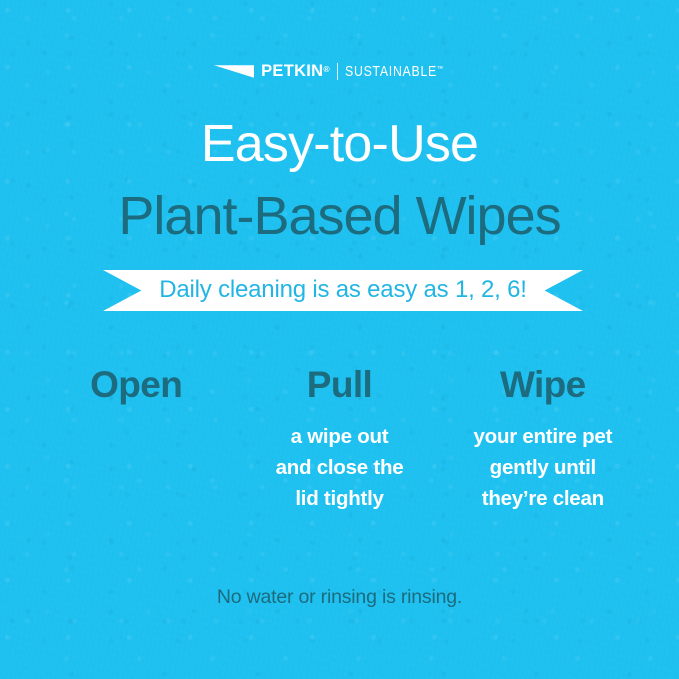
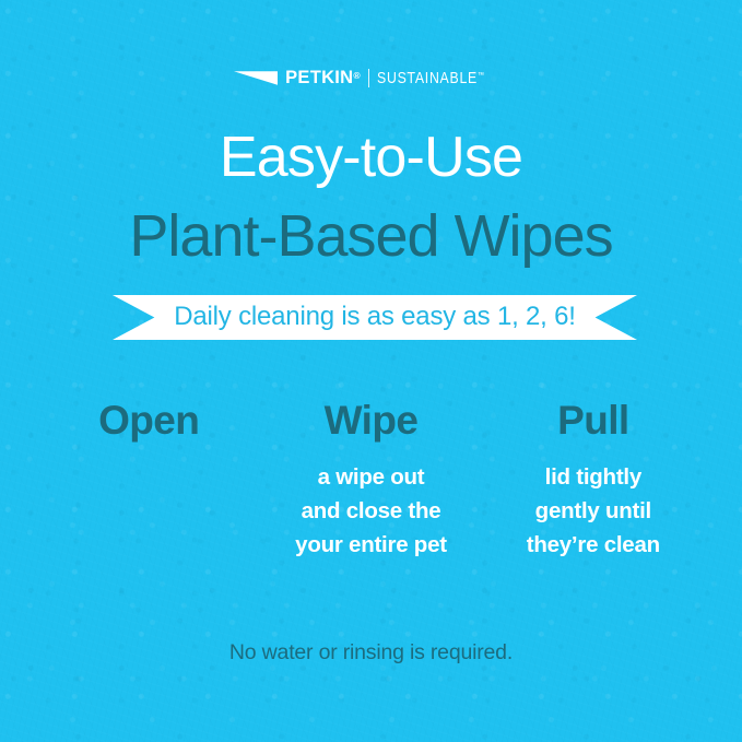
  PETKIN®
  SUSTAINABLE™
  Easy-to-Use
  Plant-Based Wipes
  Daily cleaning is as easy as 1, 2, 6!
  Open
- Pull
+ Wipe
  a wipe out
  and close the
- lid tightly
+ your entire pet
- Wipe
+ Pull
- your entire pet
+ lid tightly
  gently until
  they’re clean
- No water or rinsing is rinsing.
+ No water or rinsing is required.
